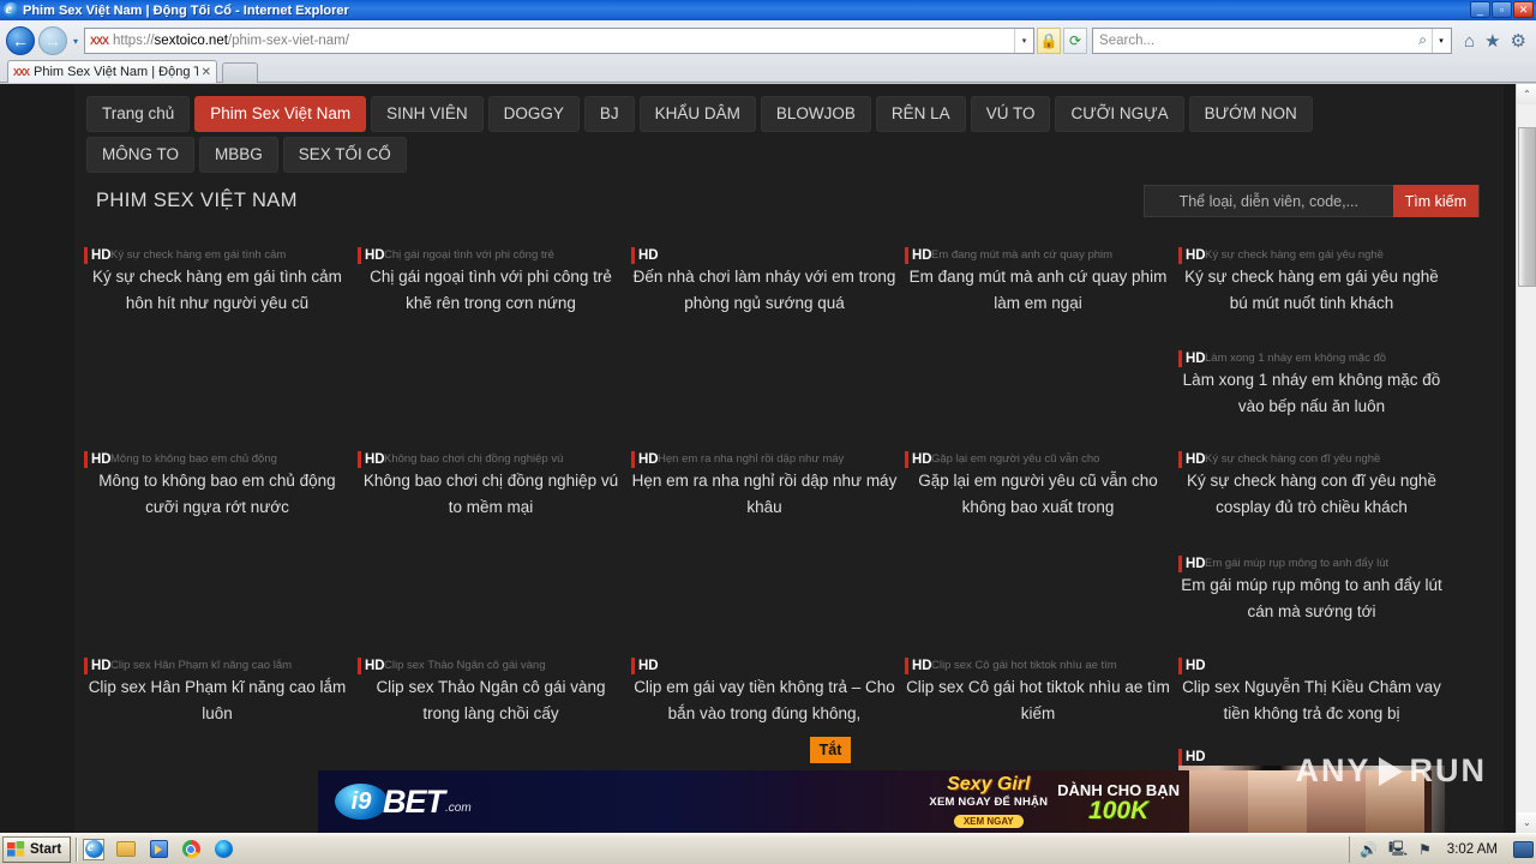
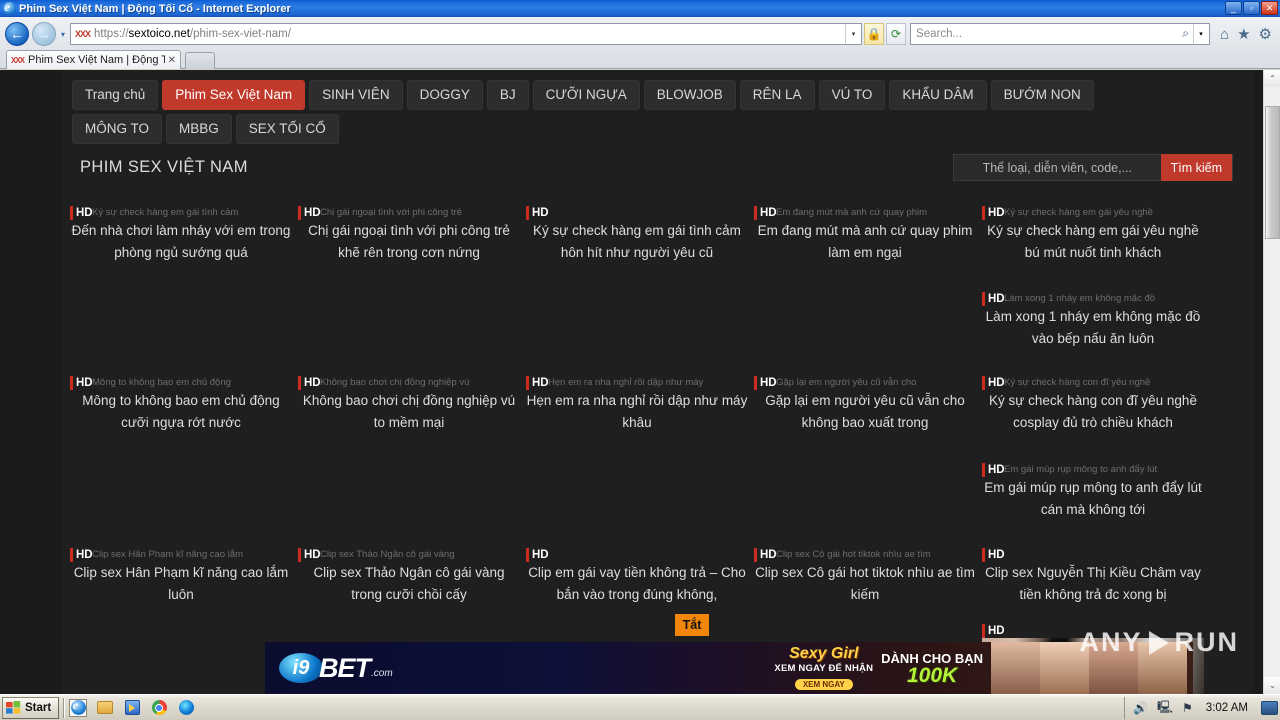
  Phim Sex Việt Nam | Động Tối Cổ - Internet Explorer
  _
  ▫
  ✕
  ←
  →
  ▾
  XXX
  https://sextoico.net/phim-sex-viet-nam/
  🔒
  ⟳
  Search...
  ⌕
  ⌂
  ★
  ⚙
  XXX
  Phim Sex Việt Nam | Động
  ✕
  Trang chủ
  Phim Sex Việt Nam
  SINH VIÊN
  DOGGY
  BJ
- KHẨU DÂM
+ CƯỠI NGỰA
  BLOWJOB
  RÊN LA
  VÚ TO
- CƯỠI NGỰA
+ KHẨU DÂM
  BƯỚM NON
  MÔNG TO
  MBBG
  SEX TỐI CỔ
  PHIM SEX VIỆT NAM
  Thể loại, diễn viên, code,...
  Tìm kiếm
  HD
  Ký sự check hàng em gái tình cảm
- Ký sự check hàng em gái tình cảm hôn hít như người yêu cũ
+ Đến nhà chơi làm nháy với em trong phòng ngủ sướng quá
  HD
  Chị gái ngoại tình với phi công trẻ
  Chị gái ngoại tình với phi công trẻ khẽ rên trong cơn nứng
  HD
- Đến nhà chơi làm nháy với em trong phòng ngủ sướng quá
+ Ký sự check hàng em gái tình cảm hôn hít như người yêu cũ
  HD
  Em đang mút mà anh cứ quay phim
  Em đang mút mà anh cứ quay phim làm em ngại
  HD
  Ký sự check hàng em gái yêu nghề
  Ký sự check hàng em gái yêu nghề bú mút nuốt tinh khách
  HD
  Làm xong 1 nháy em không mặc đồ
  Làm xong 1 nháy em không mặc đồ vào bếp nấu ăn luôn
  HD
  Mông to không bao em chủ động
  Mông to không bao em chủ động cưỡi ngựa rớt nước
  HD
  Không bao chơi chị đồng nghiệp vú
  Không bao chơi chị đồng nghiệp vú to mềm mại
  HD
  Hẹn em ra nha nghỉ rồi dập như máy
  Hẹn em ra nha nghỉ rồi dập như máy khâu
  HD
  Gặp lại em người yêu cũ vẫn cho
  Gặp lại em người yêu cũ vẫn cho không bao xuất trong
  HD
  Ký sự check hàng con đĩ yêu nghề
  Ký sự check hàng con đĩ yêu nghề cosplay đủ trò chiều khách
  HD
  Em gái múp rụp mông to anh đẩy lút
- Em gái múp rụp mông to anh đẩy lút cán mà sướng tới
+ Em gái múp rụp mông to anh đẩy lút cán mà không tới
  HD
  Clip sex Hân Phạm kĩ năng cao lắm
  Clip sex Hân Phạm kĩ năng cao lắm luôn
  HD
  Clip sex Thảo Ngân cô gái vàng
- Clip sex Thảo Ngân cô gái vàng trong làng chồi cấy
+ Clip sex Thảo Ngân cô gái vàng trong cưỡi chồi cấy
  HD
  Clip em gái vay tiền không trả – Cho bắn vào trong đúng không,
  HD
  Clip sex Cô gái hot tiktok nhìu ae tìm
  Clip sex Cô gái hot tiktok nhìu ae tìm kiếm
  HD
  Clip sex Nguyễn Thị Kiều Châm vay tiền không trả đc xong bị
  HD
  Tắt
  i9
  BET
  .com
  Sexy Girl
  XEM NGAY ĐỂ NHẬN
  XEM NGAY
  DÀNH CHO BẠN
  100K
  ANY
  RUN
  ⌃
  ⌄
  Start
  🔊
  🖳
  ⚑
  3:02 AM
